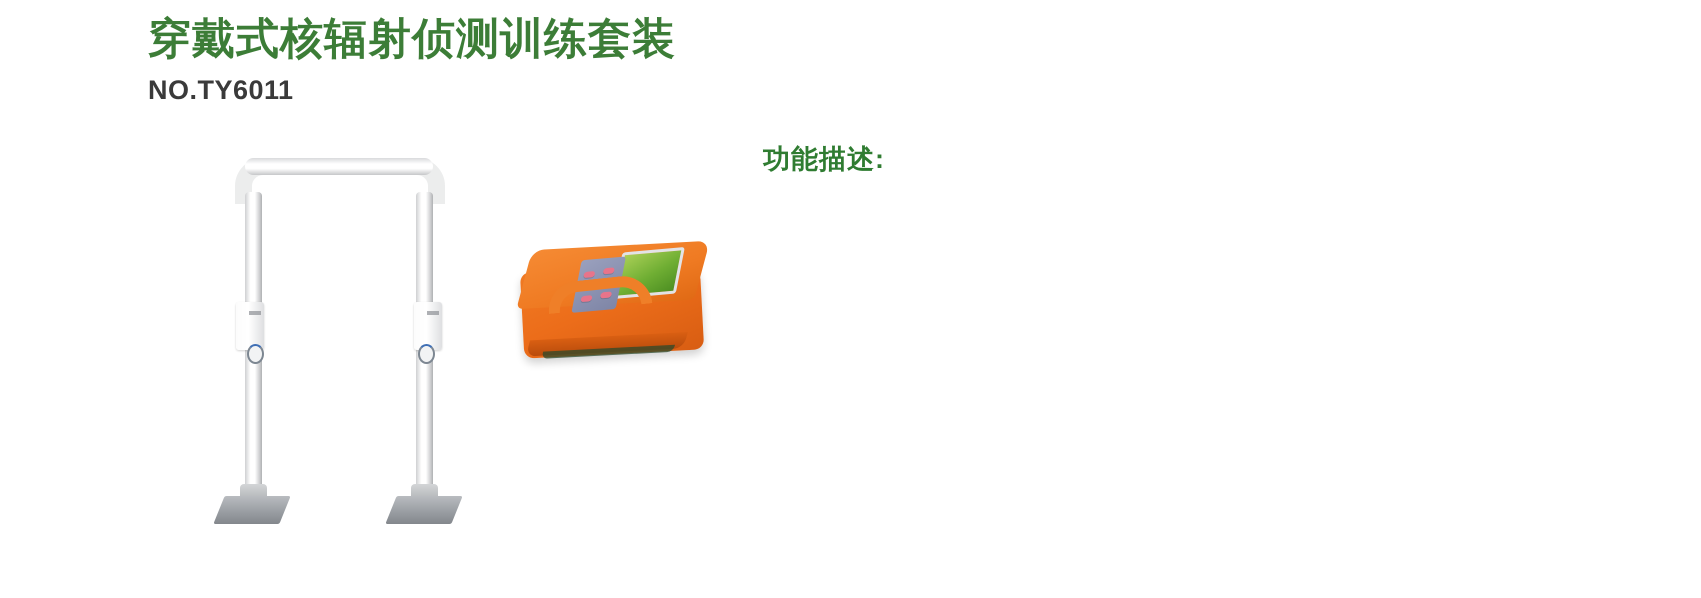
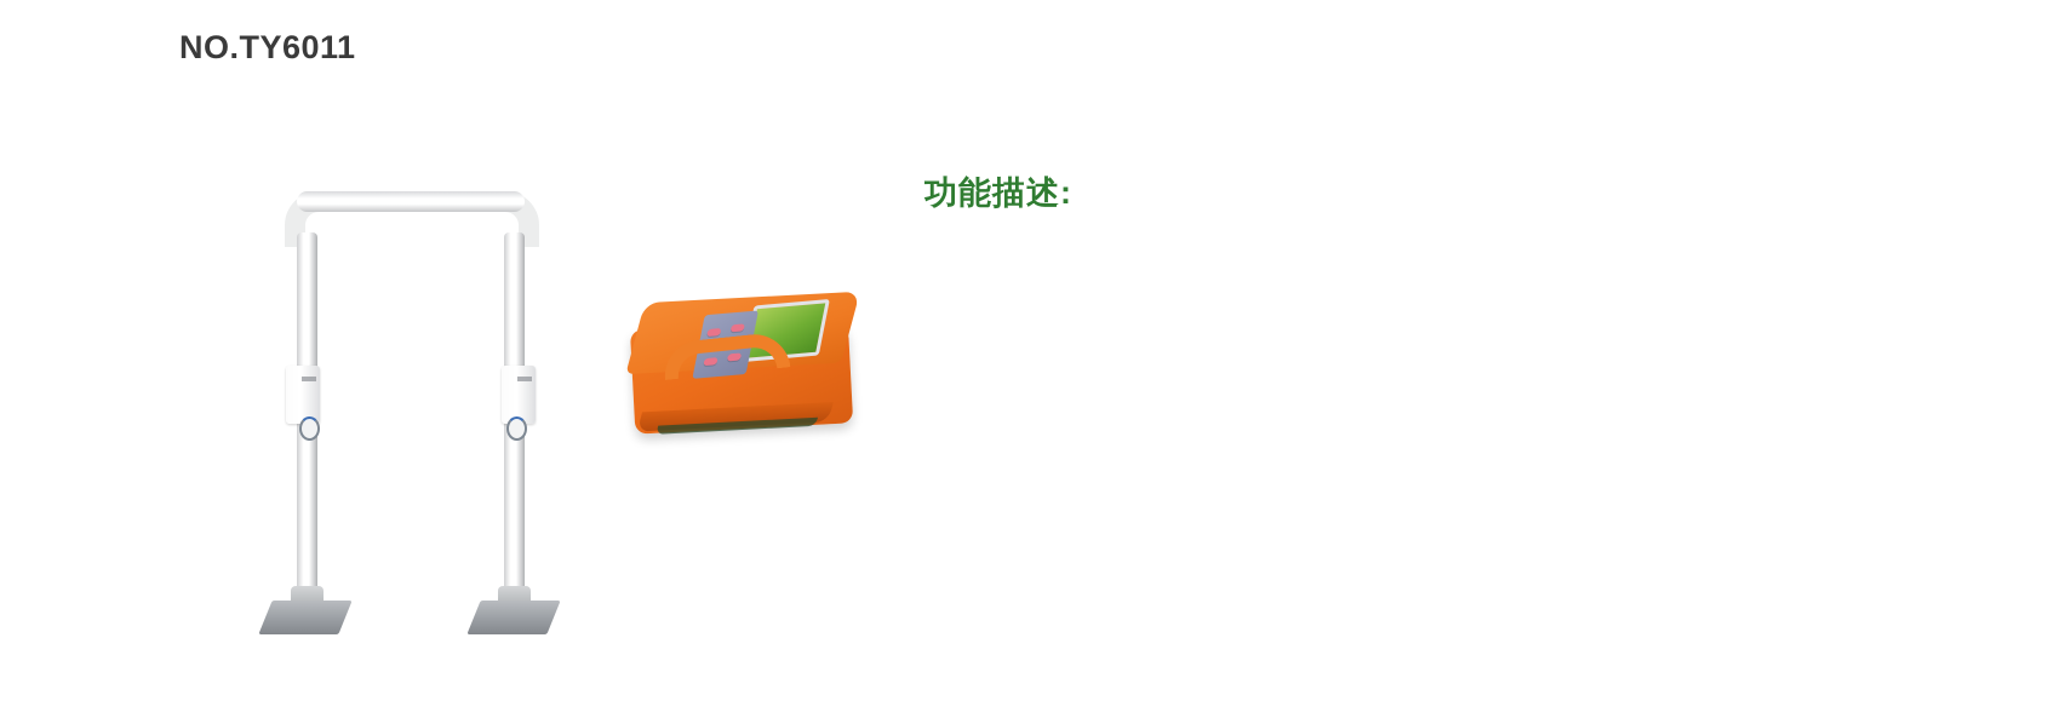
- 穿戴式核辐射侦测训练套装
  NO.TY6011
  功能描述:
